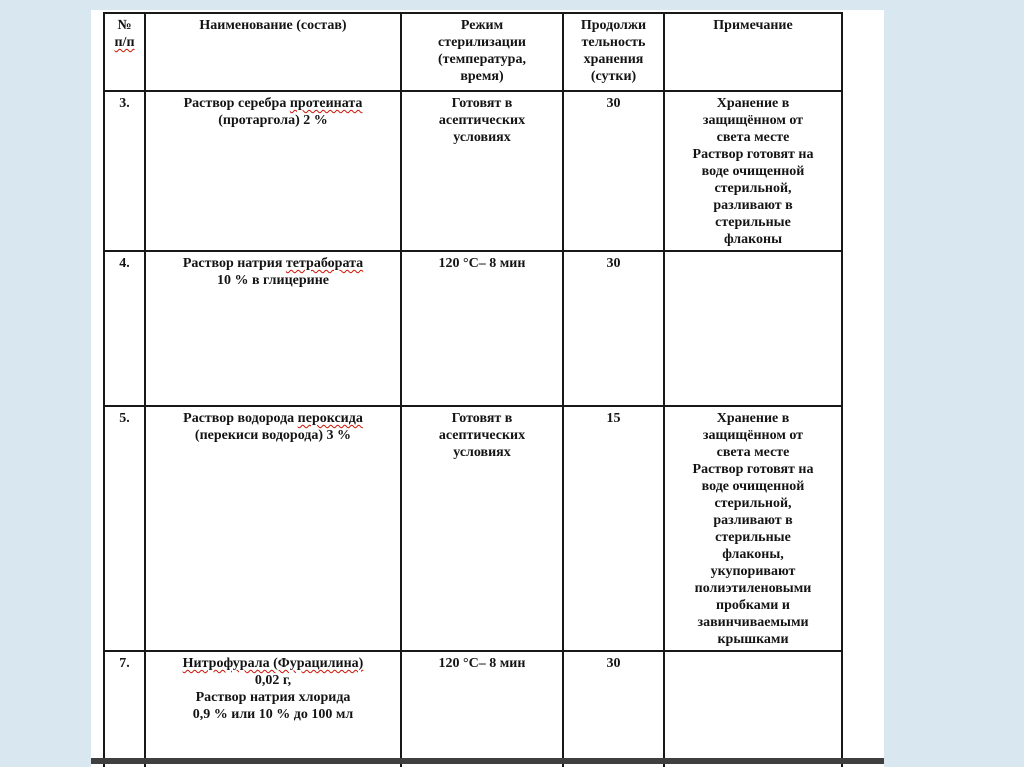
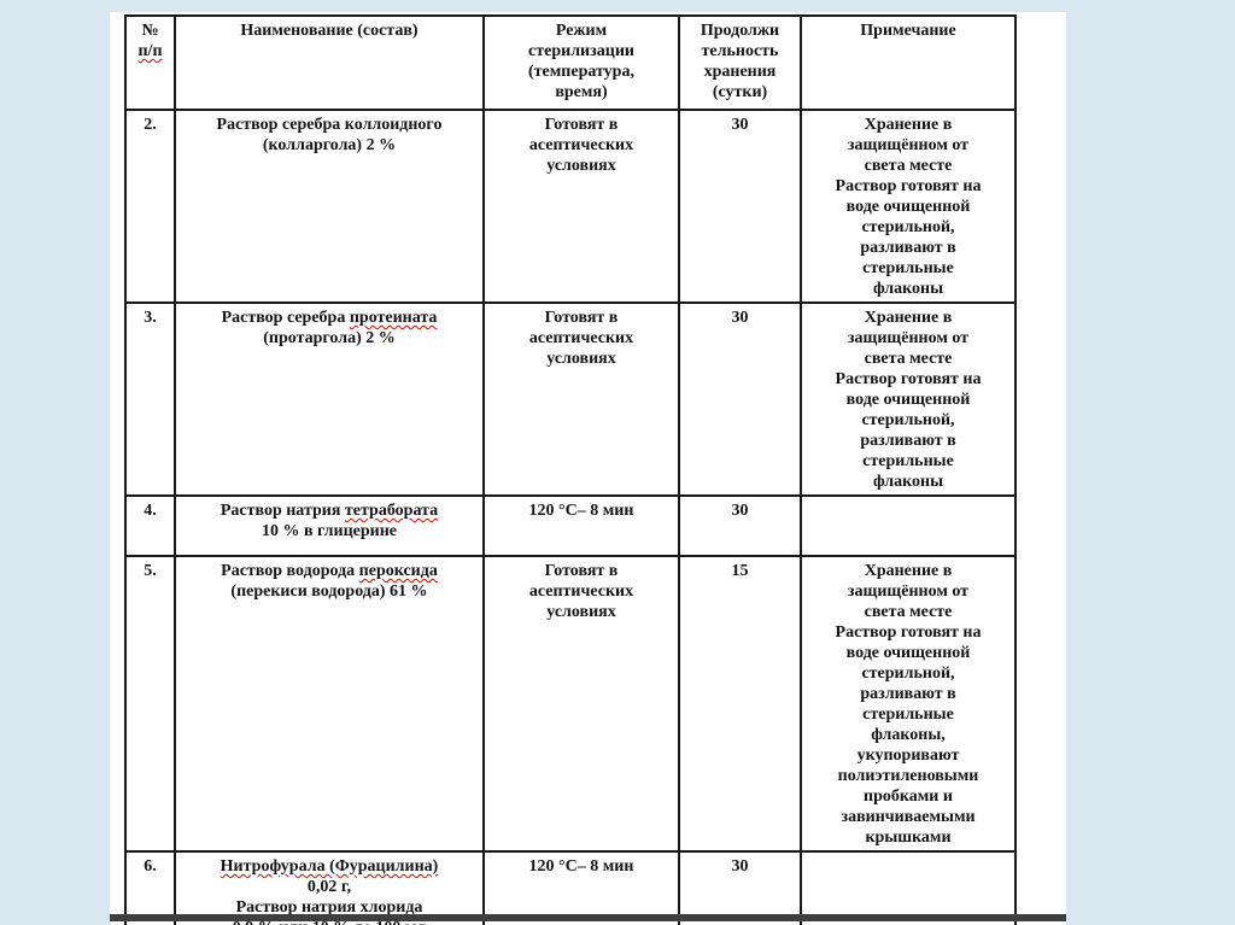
  №п/п	Наименование (состав)	Режимстерилизации(температура,время)	Продолжительностьхранения(сутки)	Примечание
+ 2.	Раствор серебра коллоидного(колларгола) 2 %	Готовят васептическихусловиях	30	Хранение взащищённом отсвета местеРаствор готовят наводе очищеннойстерильной,разливают встерильныефлаконы
  3.	Раствор серебра протеината(протаргола) 2 %	Готовят васептическихусловиях	30	Хранение взащищённом отсвета местеРаствор готовят наводе очищеннойстерильной,разливают встерильныефлаконы
  4.	Раствор натрия тетрабората10 % в глицерине	120 °С– 8 мин	30
- 5.	Раствор водорода пероксида(перекиси водорода) 3 %	Готовят васептическихусловиях	15	Хранение взащищённом отсвета местеРаствор готовят наводе очищеннойстерильной,разливают встерильныефлаконы,укупориваютполиэтиленовымипробками изавинчиваемымикрышками
+ 5.	Раствор водорода пероксида(перекиси водорода) 61 %	Готовят васептическихусловиях	15	Хранение взащищённом отсвета местеРаствор готовят наводе очищеннойстерильной,разливают встерильныефлаконы,укупориваютполиэтиленовымипробками изавинчиваемымикрышками
- 7.	Нитрофурала (Фурацилина)0,02 г,Раствор натрия хлорида0,9 % или 10 % до 100 мл	120 °С– 8 мин	30
+ 6.	Нитрофурала (Фурацилина)0,02 г,Раствор натрия хлорида	120 °С– 8 мин	30
